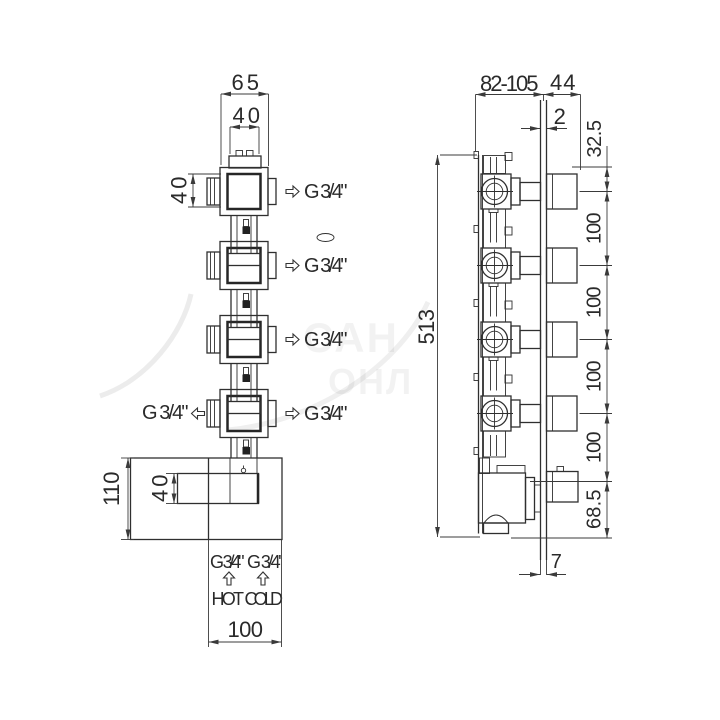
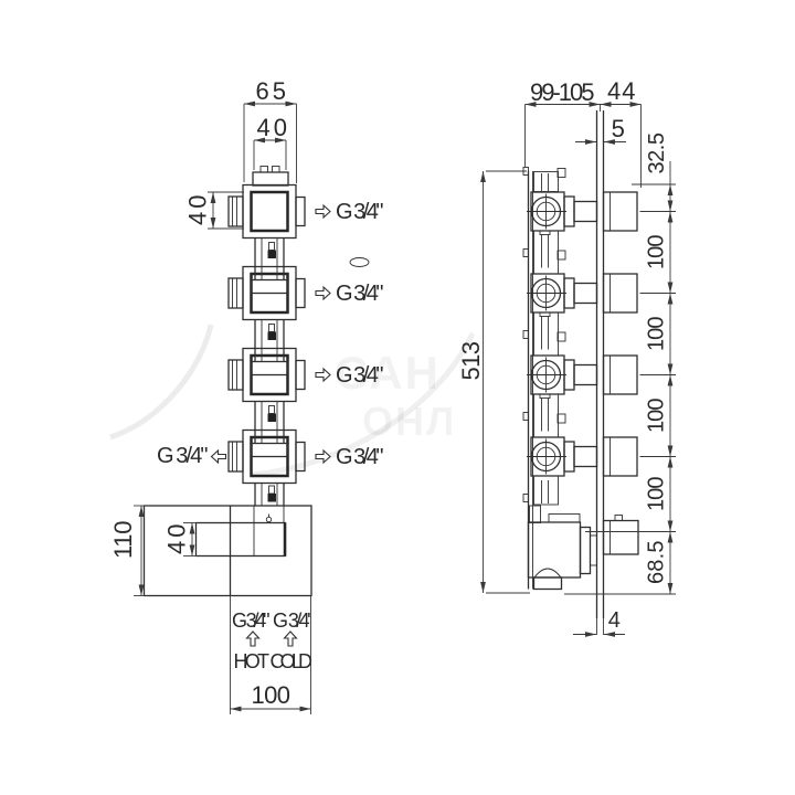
  САН
  ОНЛ
  65
  40
  G 3/4"
  G 3/4"
  G 3/4"
  G 3/4"
  G 3/4"
  G 3/4"
  G 3/4'
  HOT
  COLD
  100
- 82-105
+ 99-105
  44
- 2
+ 5
- 7
+ 4
